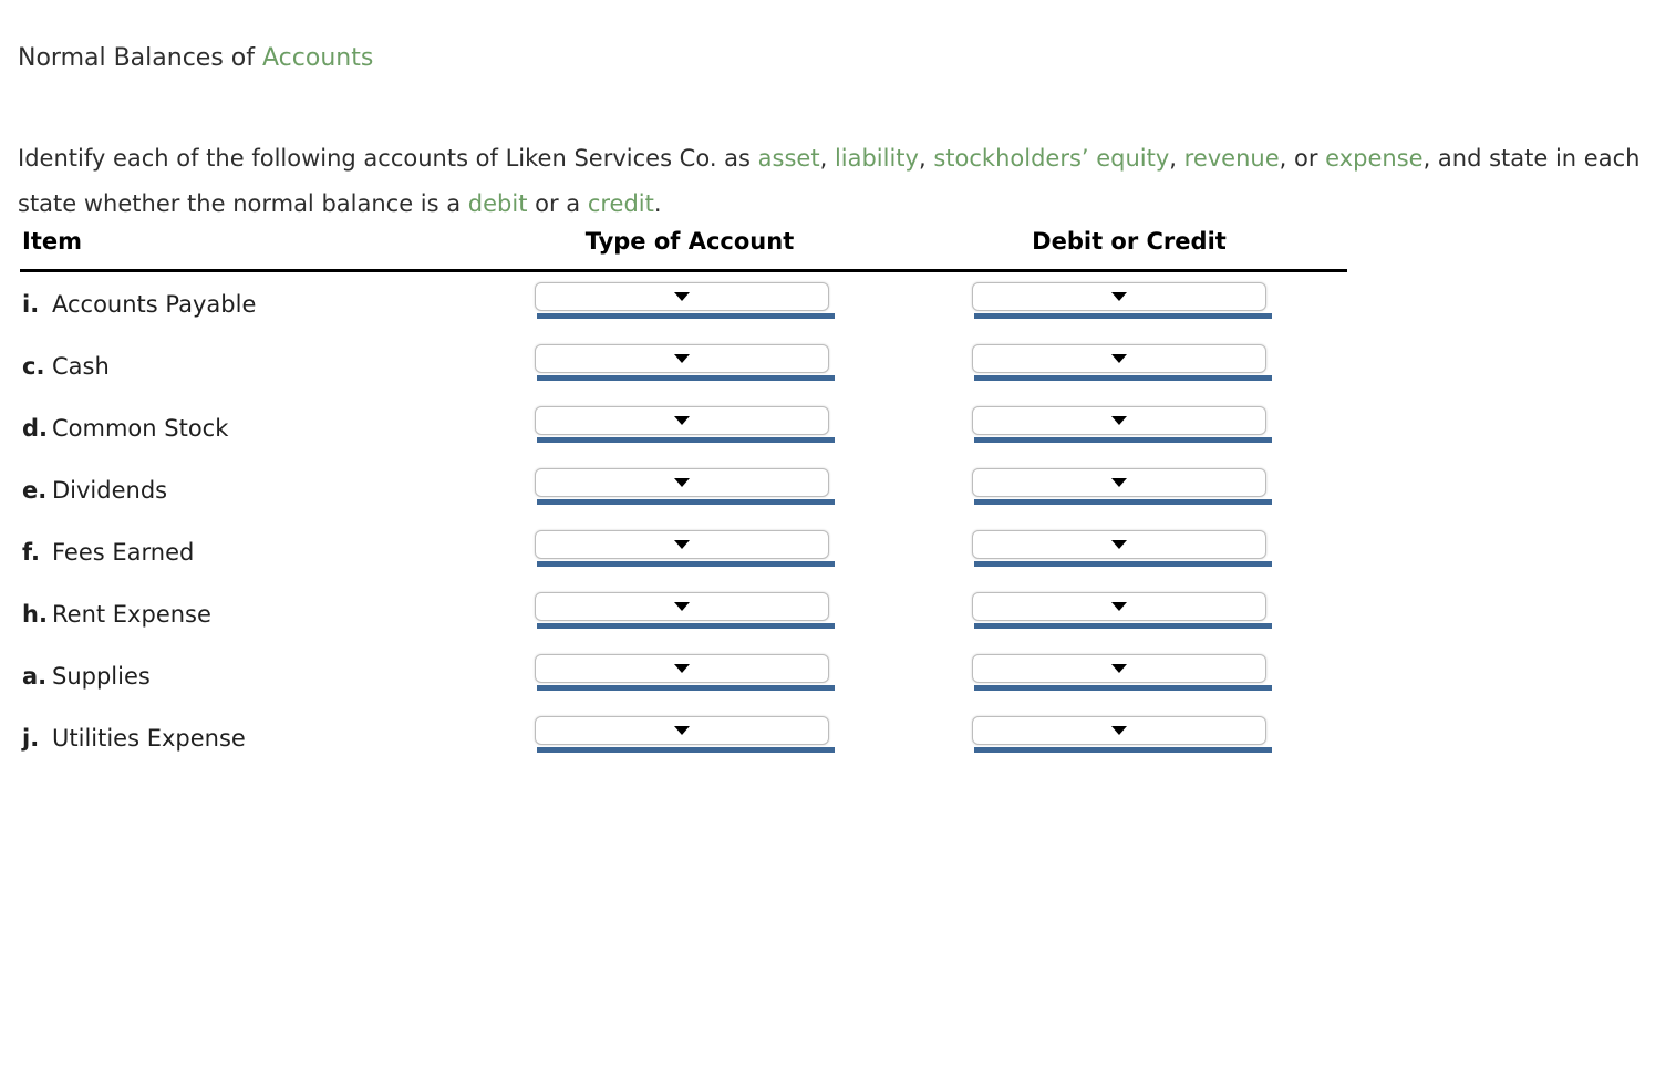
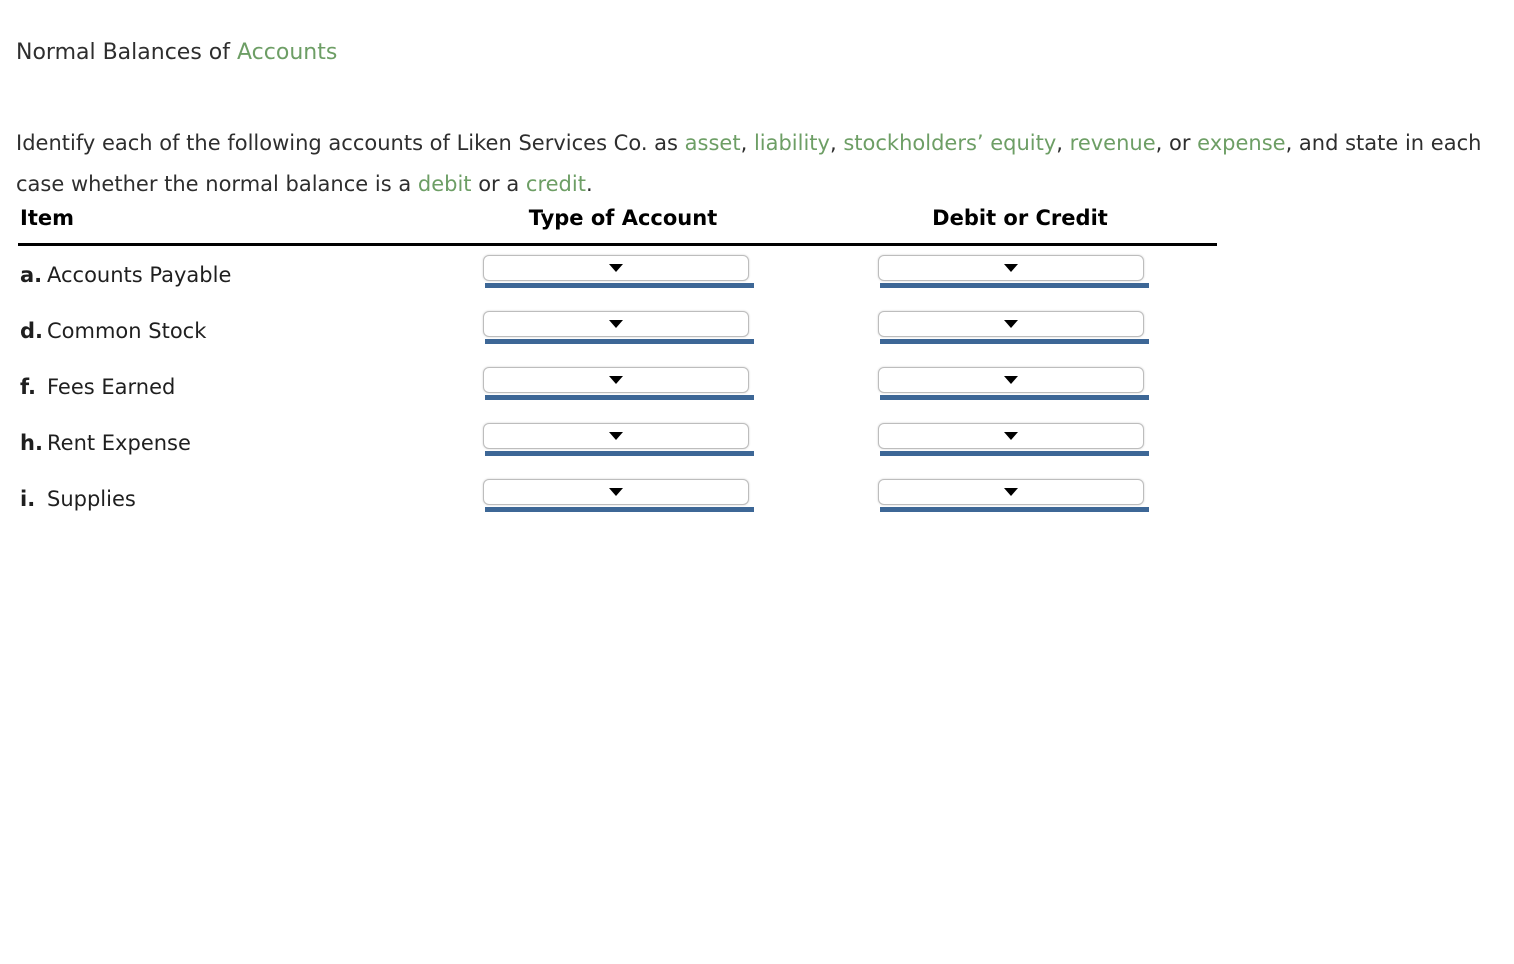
  Normal Balances of Accounts
- Identify each of the following accounts of Liken Services Co. as asset, liability, stockholders’ equity, revenue, or expense, and state in each state whether the normal balance is a debit or a credit.
+ Identify each of the following accounts of Liken Services Co. as asset, liability, stockholders’ equity, revenue, or expense, and state in each case whether the normal balance is a debit or a credit.
  Item
  Type of Account
  Debit or Credit
- i. Accounts Payable
+ a. Accounts Payable
- c. Cash
  d. Common Stock
- e. Dividends
  f. Fees Earned
  h. Rent Expense
- a. Supplies
+ i. Supplies
- j. Utilities Expense
